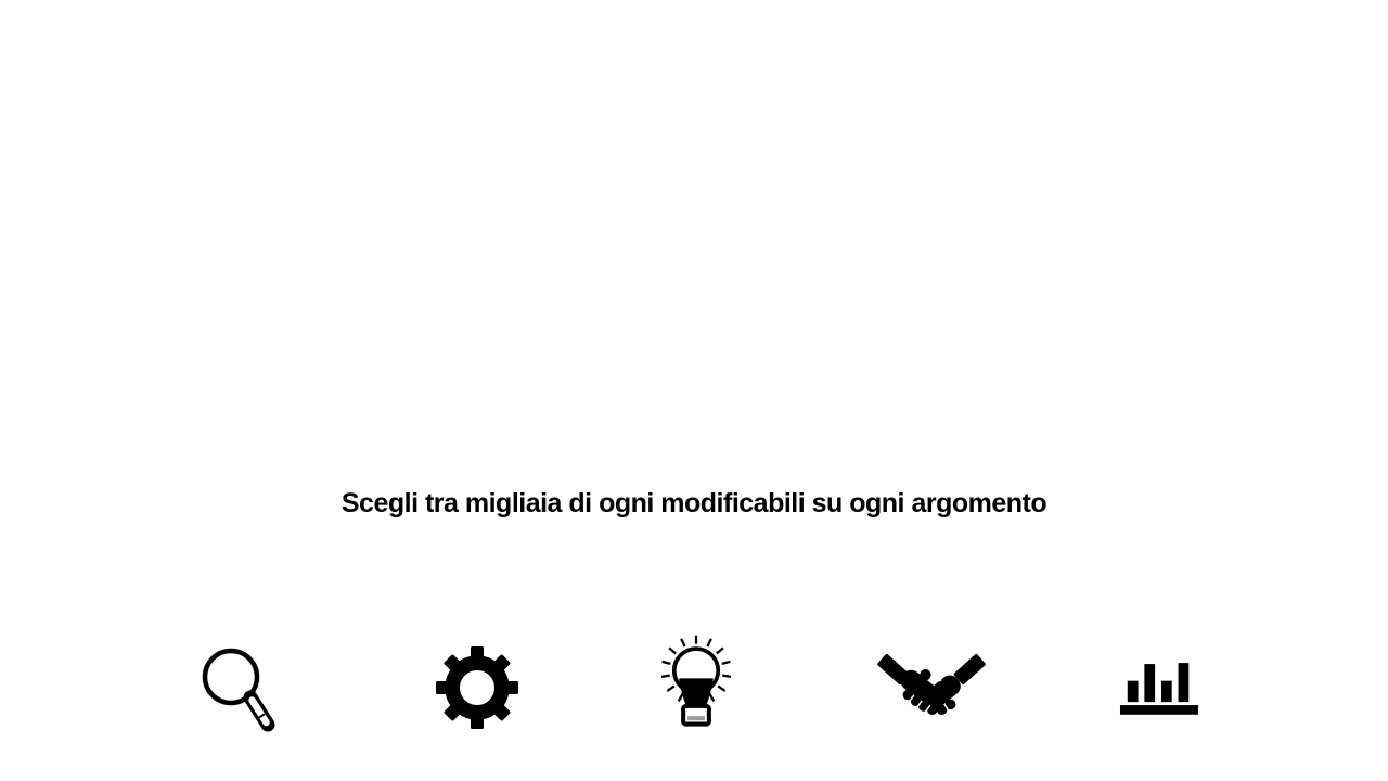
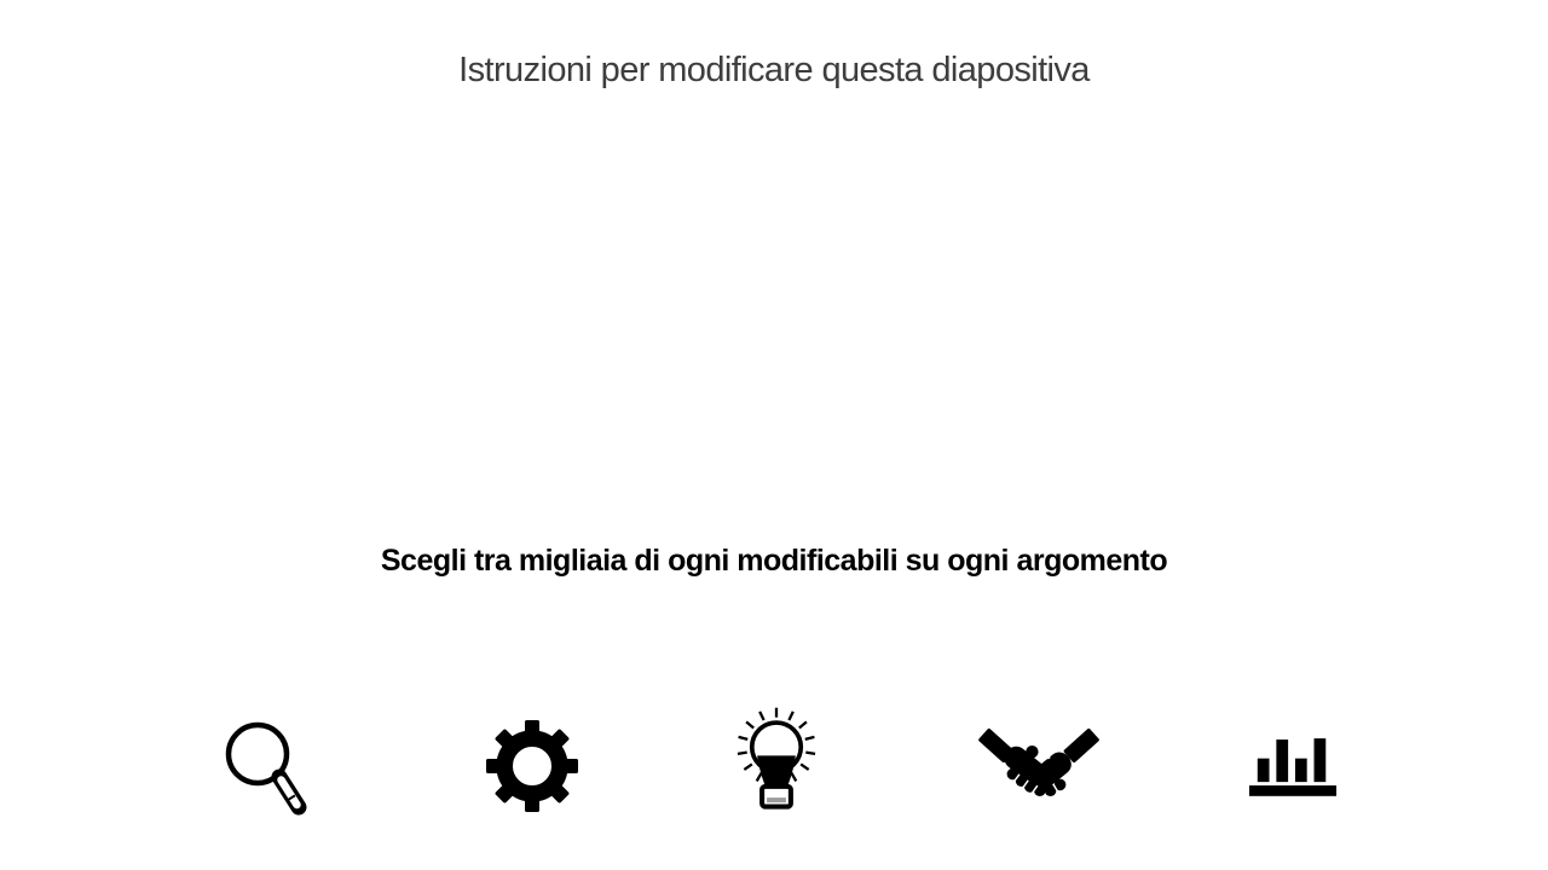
+ Istruzioni per modificare questa diapositiva
  Scegli tra migliaia di ogni modificabili su ogni argomento
